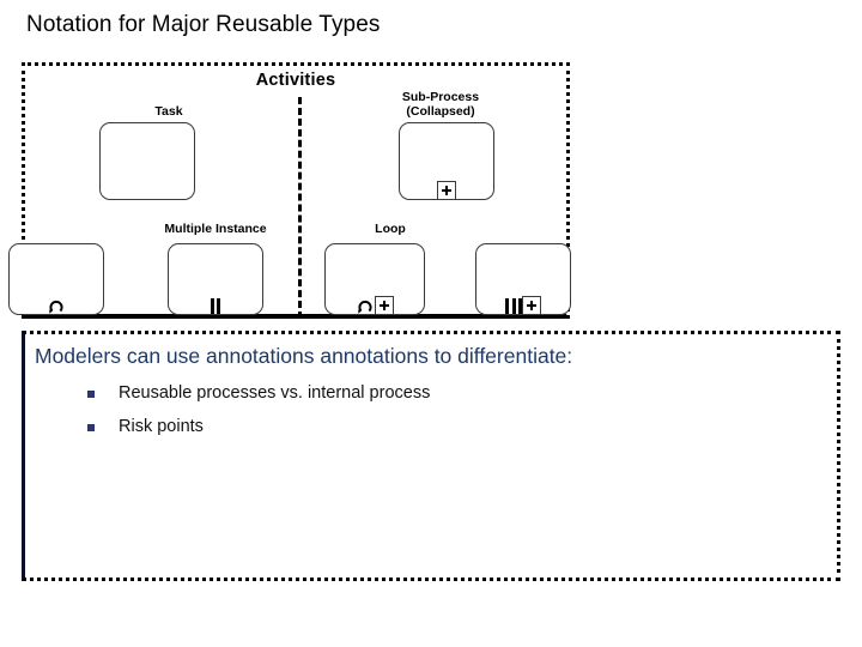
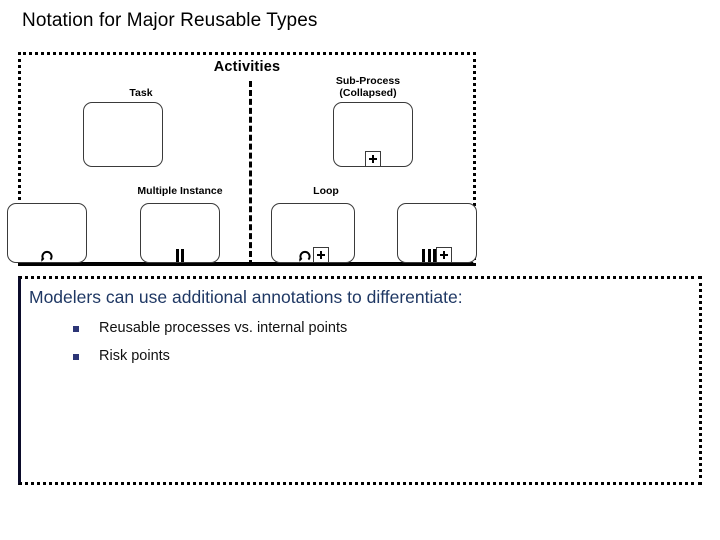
  Notation for Major Reusable Types
  Activities
  Task
  Sub-Process
  (Collapsed)
  Multiple Instance
  Loop
- Modelers can use annotations annotations to differentiate:
+ Modelers can use additional annotations to differentiate:
- Reusable processes vs. internal process
+ Reusable processes vs. internal points
  Risk points
